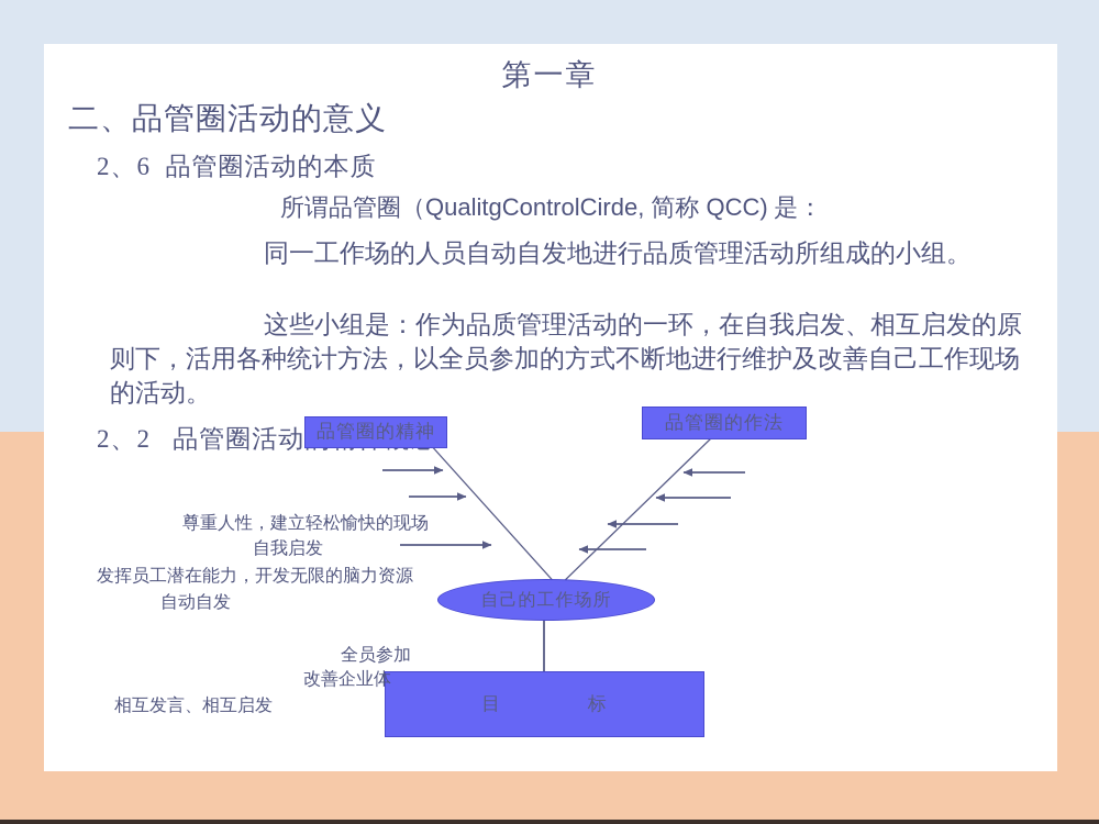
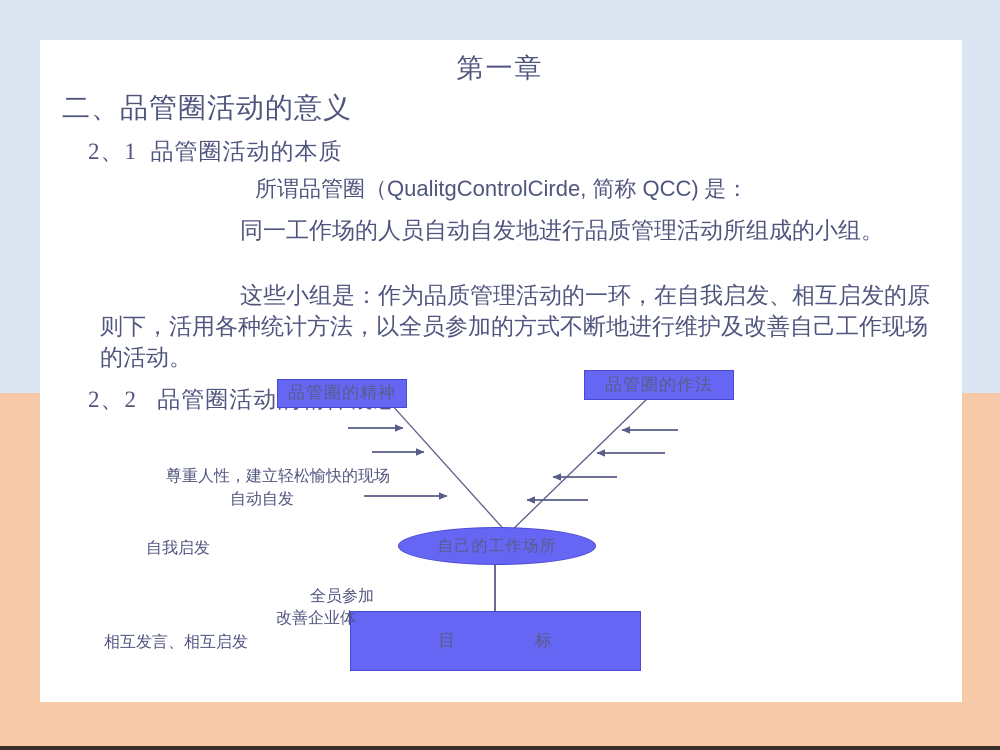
  第一章
  二、品管圈活动的意义
- 2、6 品管圈活动的本质
+ 2、1 品管圈活动的本质
  所谓品管圈（QualitgControlCirde, 简称 QCC) 是：
  同一工作场的人员自动自发地进行品质管理活动所组成的小组。
  这些小组是：作为品质管理活动的一环，在自我启发、相互启发的原则下，活用各种统计方法，以全员参加的方式不断地进行维护及改善自己工作现场的活动。
  品管圈的精神
  品管圈的作法
  自己的工作场所
  目
  标
  尊重人性，建立轻松愉快的现场
- 自我启发
+ 自动自发
- 发挥员工潜在能力，开发无限的脑力资源
- 自动自发
+ 自我启发
  全员参加
  改善企业体
  相互发言、相互启发
